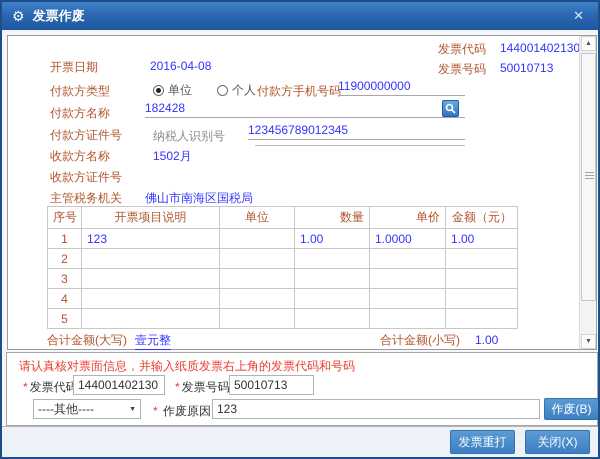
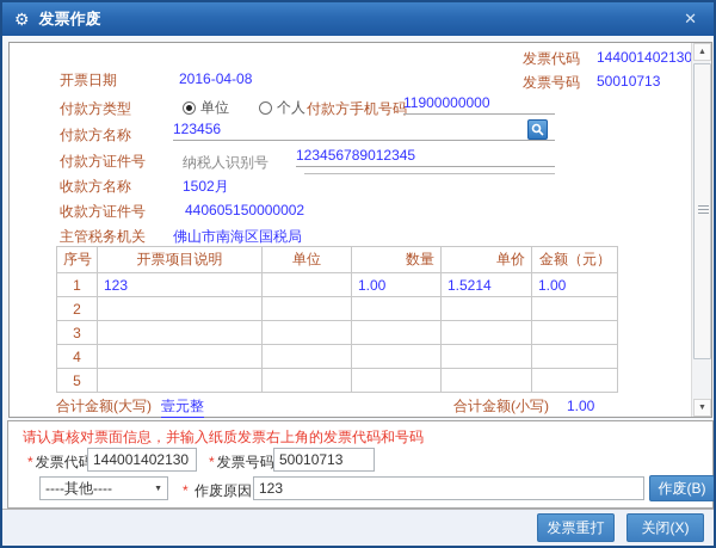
  ⚙
  发票作废
  ✕
  发票代码
  144001402130
  发票号码
  50010713
  开票日期
  2016-04-08
  付款方类型
  单位
  个人
  付款方手机号码
  11900000000
  付款方名称
- 182428
+ 123456
  付款方证件号
  纳税人识别号
  123456789012345
  收款方名称
  1502月
  收款方证件号
+ 440605150000002
  主管税务机关
  佛山市南海区国税局
  序号	开票项目说明	单位	数量	单价	金额（元）
- 1	123		1.00	1.0000	1.00
+ 1	123		1.00	1.5214	1.00
  2
  3
  4
  5
  合计金额(大写)
  壹元整
  合计金额(小写)
  1.00
  请认真核对票面信息，并输入纸质发票右上角的发票代码和号码
  * 发票代码
  144001402130
  * 发票号码
  50010713
  ----其他----
  * 作废原因
  123
  作废(B)
  发票重打
  关闭(X)
